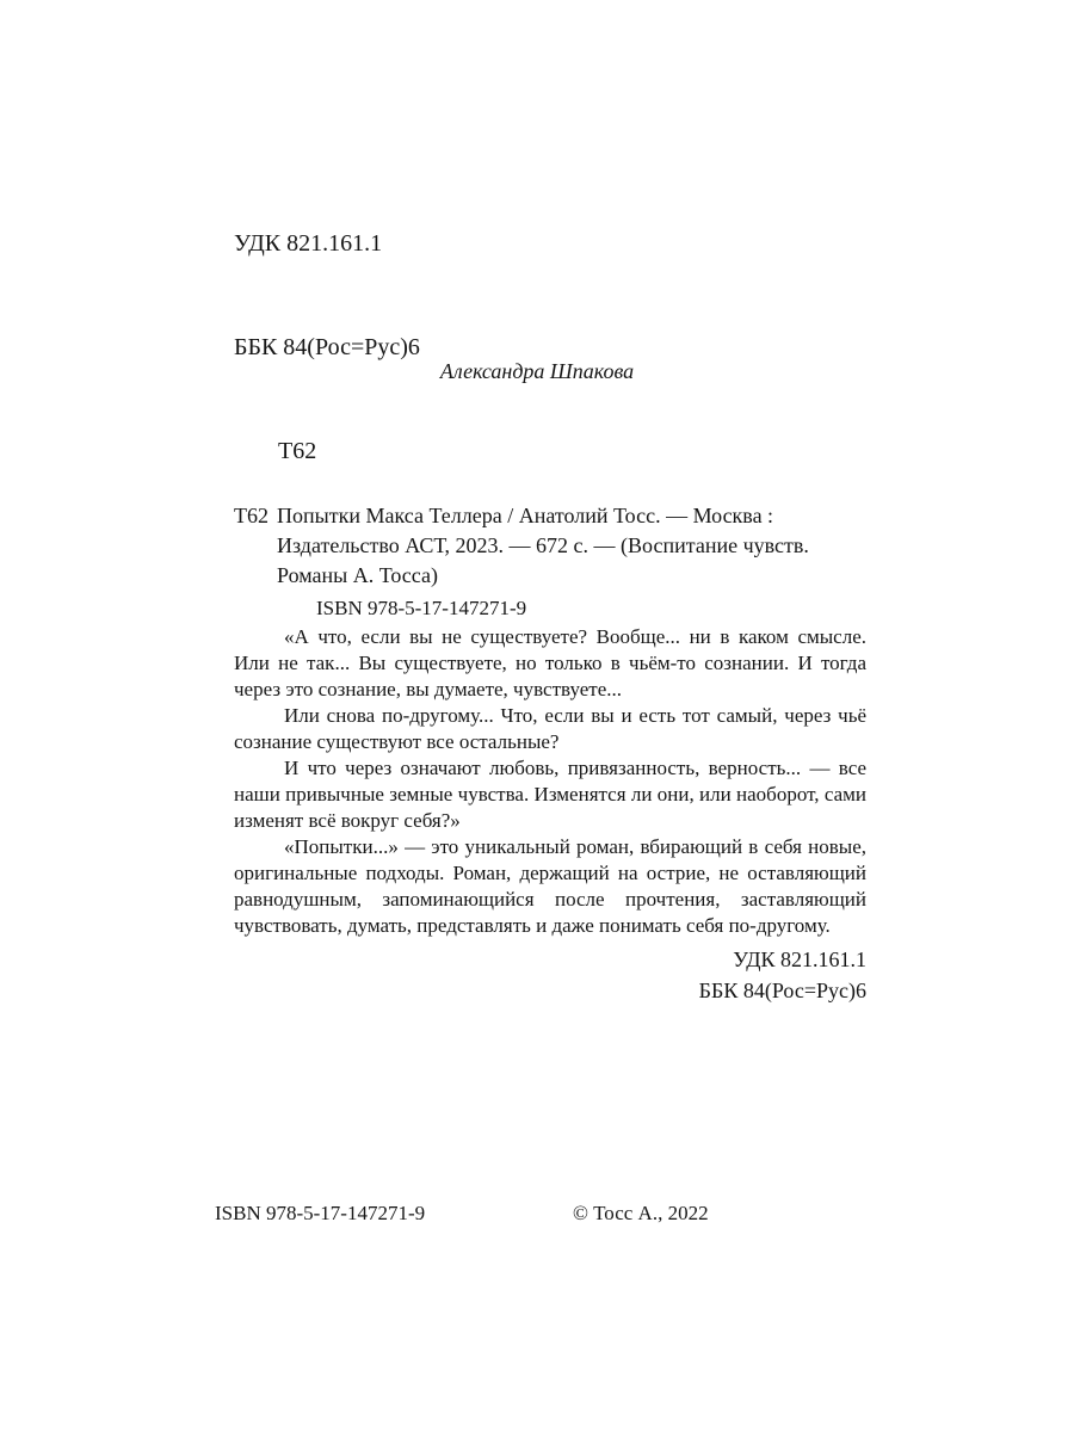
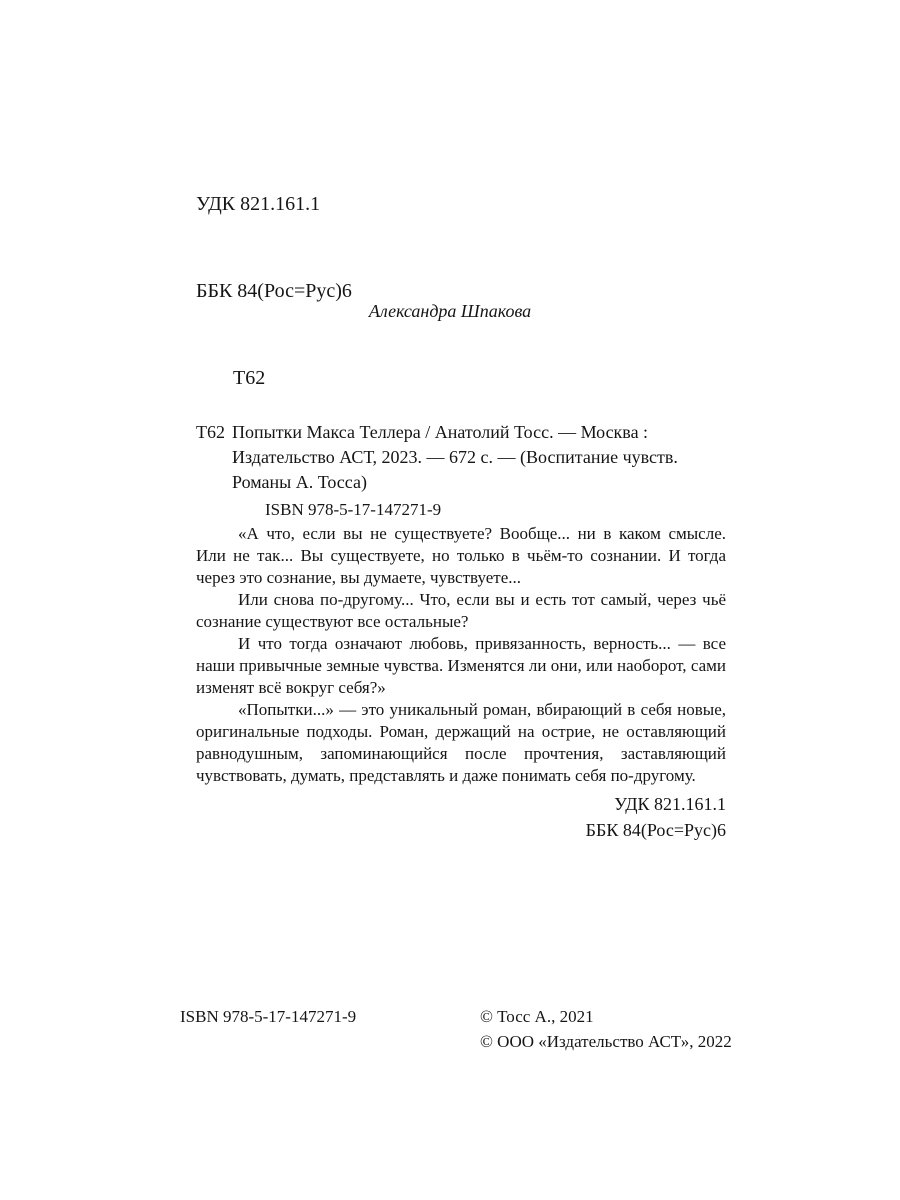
  УДК 821.161.1
  ББК 84(Рос=Рус)6
  Т62
  Александра Шпакова
  Т62
  Попытки Макса Теллера / Анатолий Тосс. — Москва : Издательство АСТ, 2023. — 672 с. — (Воспитание чувств. Романы А. Тосса)
  ISBN 978-5-17-147271-9
  «А что, если вы не существуете? Вообще... ни в каком смысле. Или не так... Вы существуете, но только в чьём-то сознании. И тогда через это сознание, вы думаете, чувствуете...
  Или снова по-другому... Что, если вы и есть тот самый, через чьё сознание существуют все остальные?
- И что через означают любовь, привязанность, верность... — все наши привычные земные чувства. Изменятся ли они, или наоборот, сами изменят всё вокруг себя?»
+ И что тогда означают любовь, привязанность, верность... — все наши привычные земные чувства. Изменятся ли они, или наоборот, сами изменят всё вокруг себя?»
  «Попытки...» — это уникальный роман, вбирающий в себя новые, оригинальные подходы. Роман, держащий на острие, не оставляющий равнодушным, запоминающийся после прочтения, заставляющий чувствовать, думать, представлять и даже понимать себя по-другому.
  УДК 821.161.1
  ББК 84(Рос=Рус)6
  ISBN 978-5-17-147271-9
- © Тосс А., 2022
+ © Тосс А., 2021
+ © ООО «Издательство АСТ», 2022
